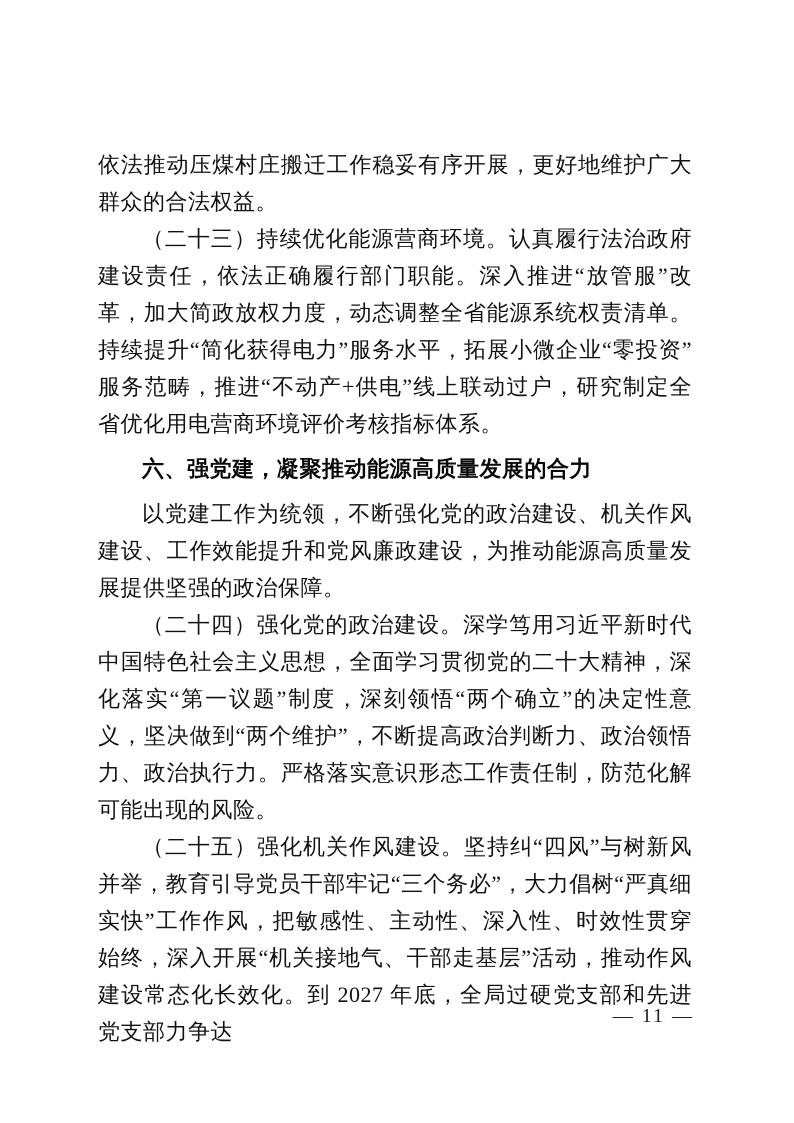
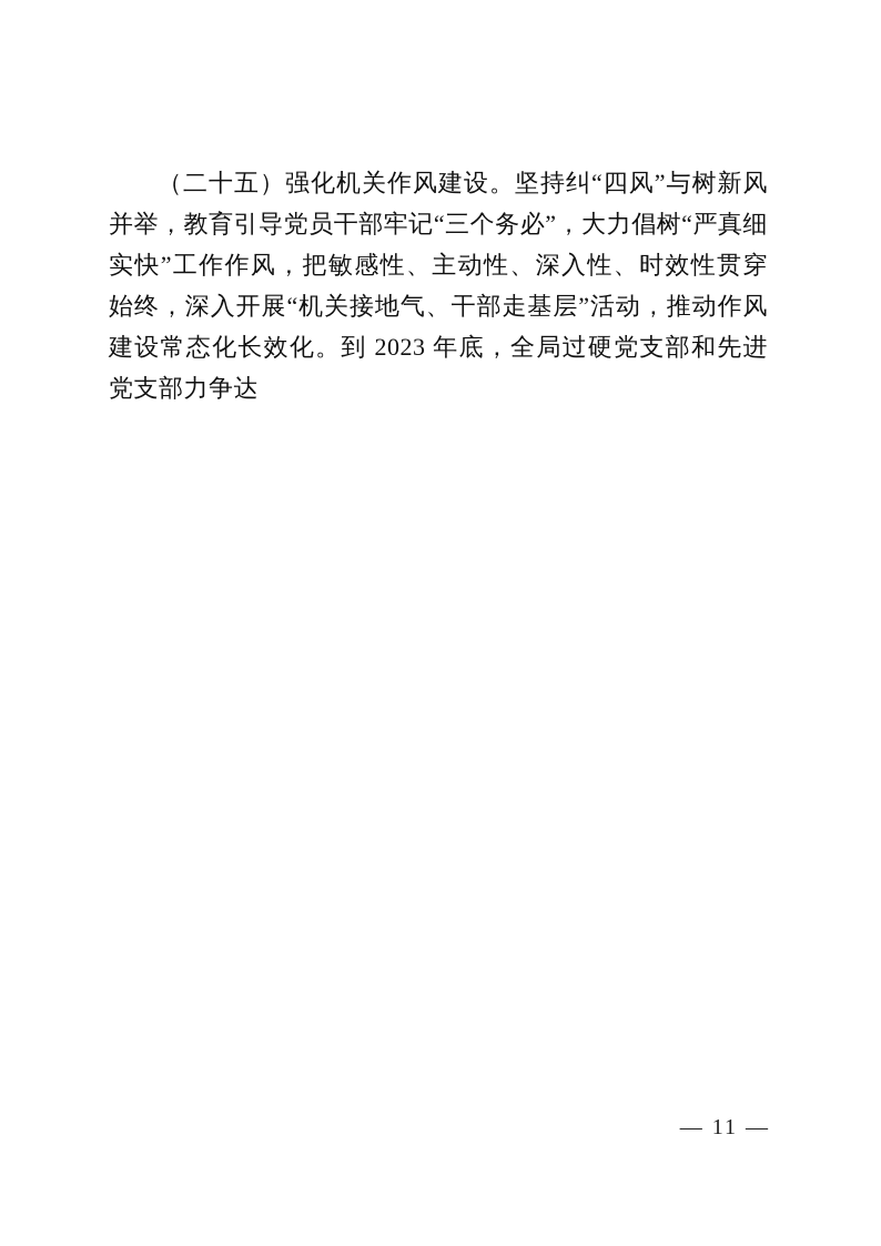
- 依法推动压煤村庄搬迁工作稳妥有序开展，更好地维护广大群众的合法权益。
- （二十三）持续优化能源营商环境。认真履行法治政府建设责任，依法正确履行部门职能。深入推进“放管服”改革，加大简政放权力度，动态调整全省能源系统权责清单。持续提升“简化获得电力”服务水平，拓展小微企业“零投资”服务范畴，推进“不动产+供电”线上联动过户，研究制定全省优化用电营商环境评价考核指标体系。
- 六、强党建，凝聚推动能源高质量发展的合力
- 以党建工作为统领，不断强化党的政治建设、机关作风建设、工作效能提升和党风廉政建设，为推动能源高质量发展提供坚强的政治保障。
- （二十四）强化党的政治建设。深学笃用习近平新时代中国特色社会主义思想，全面学习贯彻党的二十大精神，深化落实“第一议题”制度，深刻领悟“两个确立”的决定性意义，坚决做到“两个维护”，不断提高政治判断力、政治领悟力、政治执行力。严格落实意识形态工作责任制，防范化解可能出现的风险。
- （二十五）强化机关作风建设。坚持纠“四风”与树新风并举，教育引导党员干部牢记“三个务必”，大力倡树“严真细实快”工作作风，把敏感性、主动性、深入性、时效性贯穿始终，深入开展“机关接地气、干部走基层”活动，推动作风建设常态化长效化。到 2027 年底，全局过硬党支部和先进党支部力争达
+ （二十五）强化机关作风建设。坚持纠“四风”与树新风并举，教育引导党员干部牢记“三个务必”，大力倡树“严真细实快”工作作风，把敏感性、主动性、深入性、时效性贯穿始终，深入开展“机关接地气、干部走基层”活动，推动作风建设常态化长效化。到 2023 年底，全局过硬党支部和先进党支部力争达
  — 11 —
